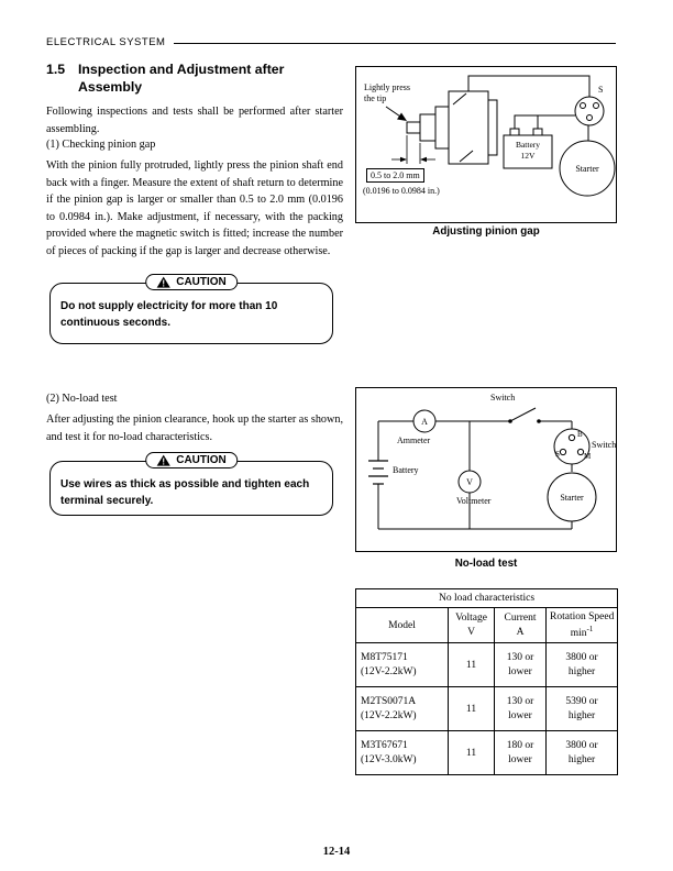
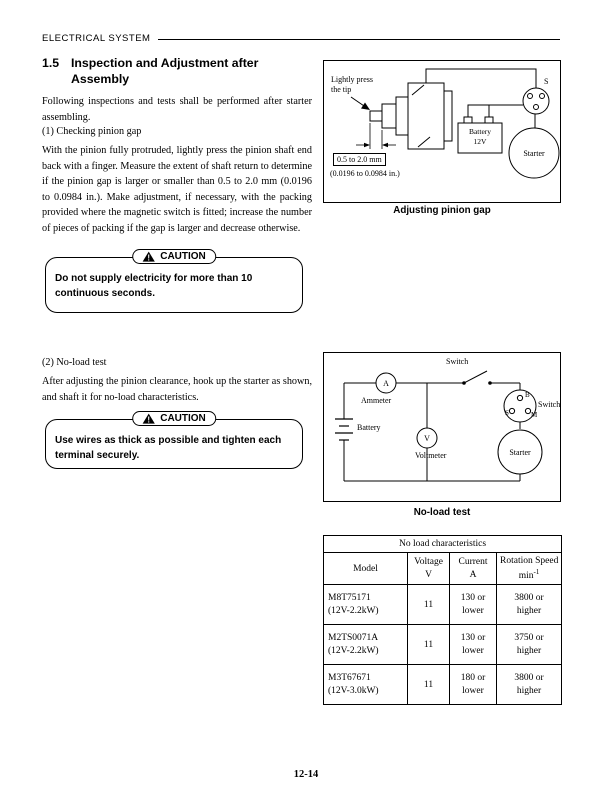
  ELECTRICAL SYSTEM
  1.5
  Inspection and Adjustment after Assembly
  Following inspections and tests shall be performed after starter assembling.
  (1) Checking pinion gap
  With the pinion fully protruded, lightly press the pinion shaft end back with a finger. Measure the extent of shaft return to determine if the pinion gap is larger or smaller than 0.5 to 2.0 mm (0.0196 to 0.0984 in.). Make adjustment, if necessary, with the packing provided where the magnetic switch is fitted; increase the number of pieces of packing if the gap is larger and decrease otherwise.
  !
  CAUTION
  Do not supply electricity for more than 10 continuous seconds.
  (2) No-load test
- After adjusting the pinion clearance, hook up the starter as shown, and test it for no-load characteristics.
+ After adjusting the pinion clearance, hook up the starter as shown, and shaft it for no-load characteristics.
  !
  CAUTION
  Use wires as thick as possible and tighten each terminal securely.
  Battery
  12V
  Starter
  S
  Lightly press
  the tip
  0.5 to 2.0 mm
  (0.0196 to 0.0984 in.)
  Adjusting pinion gap
  A
  V
  B
  S
  M
  Starter
  Ammeter
  Battery
  Voltmeter
  Switch
  Switch
  No-load test
  No load characteristics
  Model	Voltage V	Current A	Rotation Speed min-1
  M8T75171 (12V-2.2kW)	11	130 or lower	3800 or higher
- M2TS0071A (12V-2.2kW)	11	130 or lower	5390 or higher
+ M2TS0071A (12V-2.2kW)	11	130 or lower	3750 or higher
  M3T67671 (12V-3.0kW)	11	180 or lower	3800 or higher
  12-14
